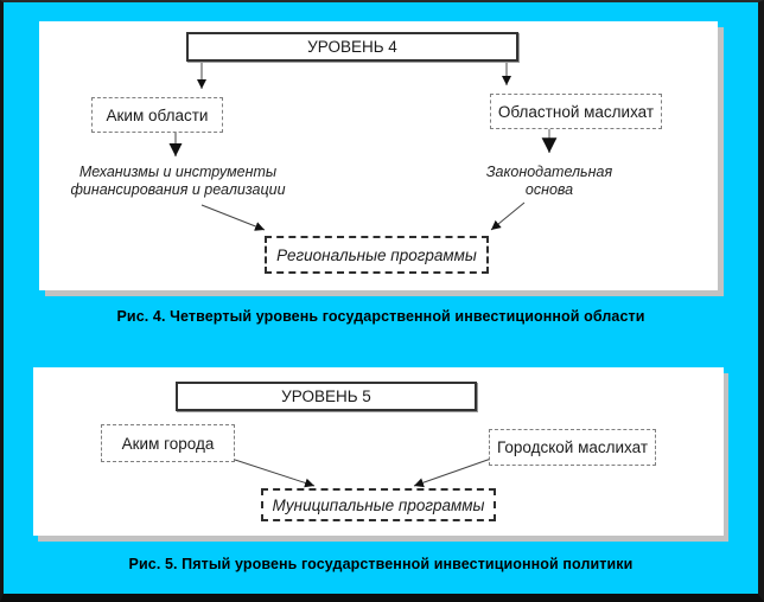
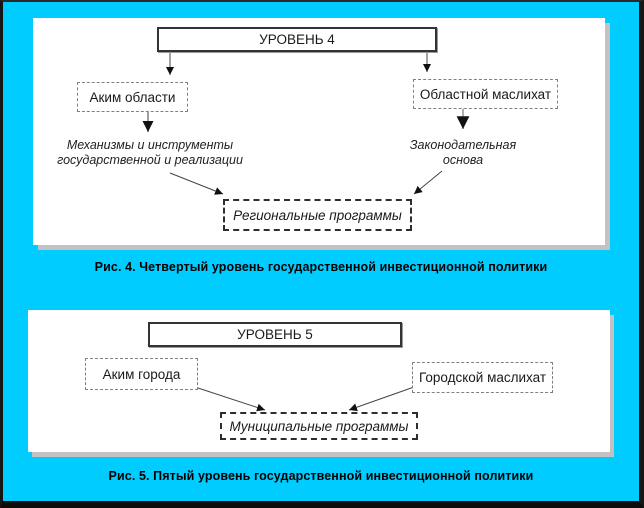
  УРОВЕНЬ 4
  Аким области
  Областной маслихат
- Механизмы и инструменты финансирования и реализации
+ Механизмы и инструменты государственной и реализации
  Законодательная основа
  Региональные программы
- Рис. 4. Четвертый уровень государственной инвестиционной области
+ Рис. 4. Четвертый уровень государственной инвестиционной политики
  УРОВЕНЬ 5
  Аким города
  Городской маслихат
  Муниципальные программы
  Рис. 5. Пятый уровень государственной инвестиционной политики
